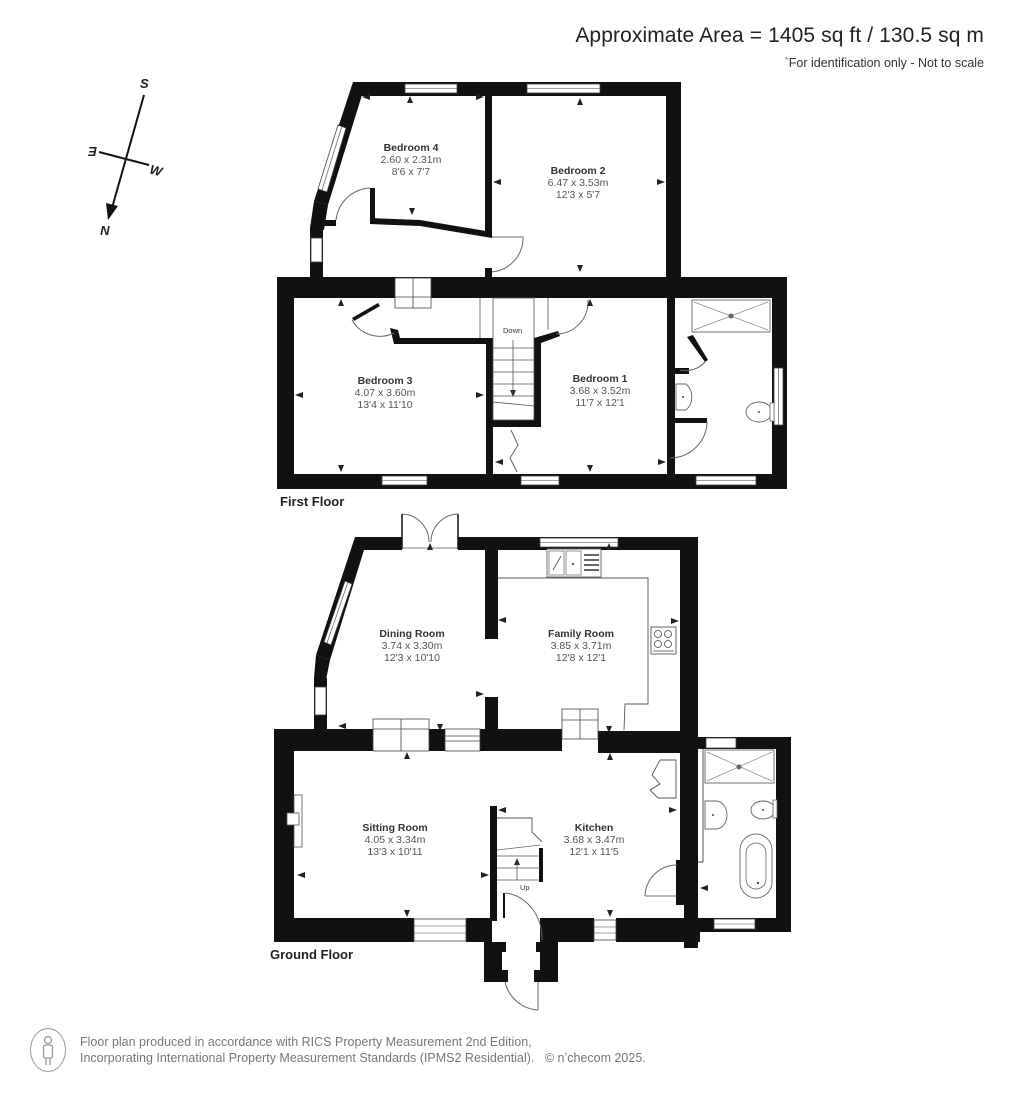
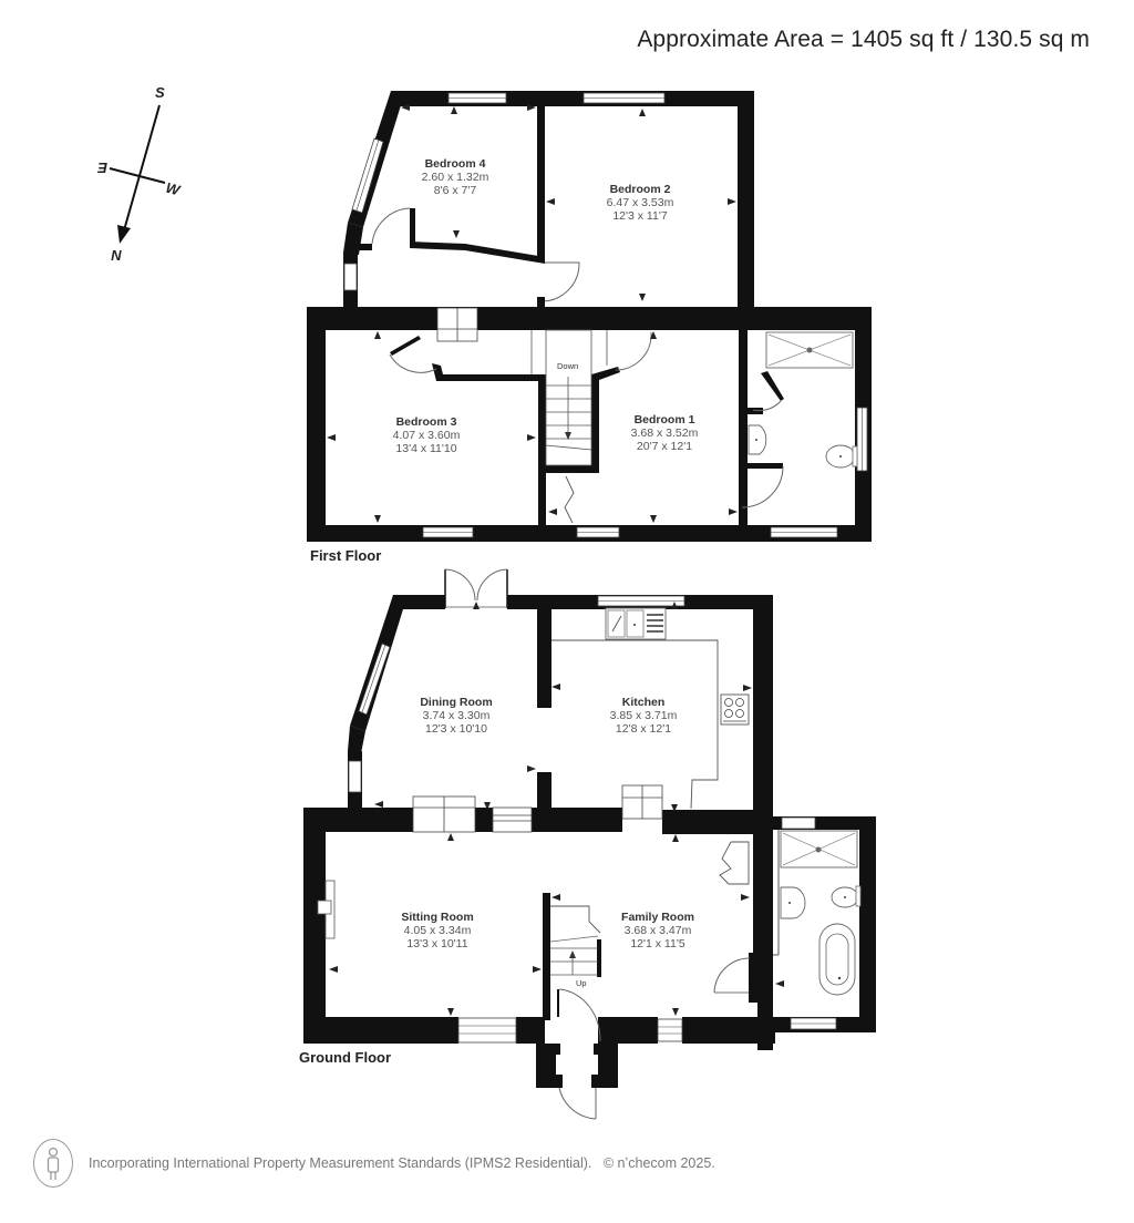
  Approximate Area = 1405 sq ft / 130.5 sq m
- `For identification only - Not to scale
  S
  Down
  First Floor
  Bedroom 4
- 2.60 x 2.31m
+ 2.60 x 1.32m
  8'6 x 7'7
  Bedroom 2
  6.47 x 3.53m
- 12'3 x 5'7
+ 12'3 x 11'7
  Bedroom 3
  4.07 x 3.60m
  13'4 x 11'10
  Bedroom 1
  3.68 x 3.52m
- 11'7 x 12'1
+ 20'7 x 12'1
  Up
  Ground Floor
  Dining Room
  3.74 x 3.30m
  12'3 x 10'10
- Family Room
+ Kitchen
  3.85 x 3.71m
  12'8 x 12'1
  Sitting Room
  4.05 x 3.34m
  13'3 x 10'11
- Kitchen
+ Family Room
  3.68 x 3.47m
  12'1 x 11'5
- Floor plan produced in accordance with RICS Property Measurement 2nd Edition,
  Incorporating International Property Measurement Standards (IPMS2 Residential). © nʼchecom 2025.
